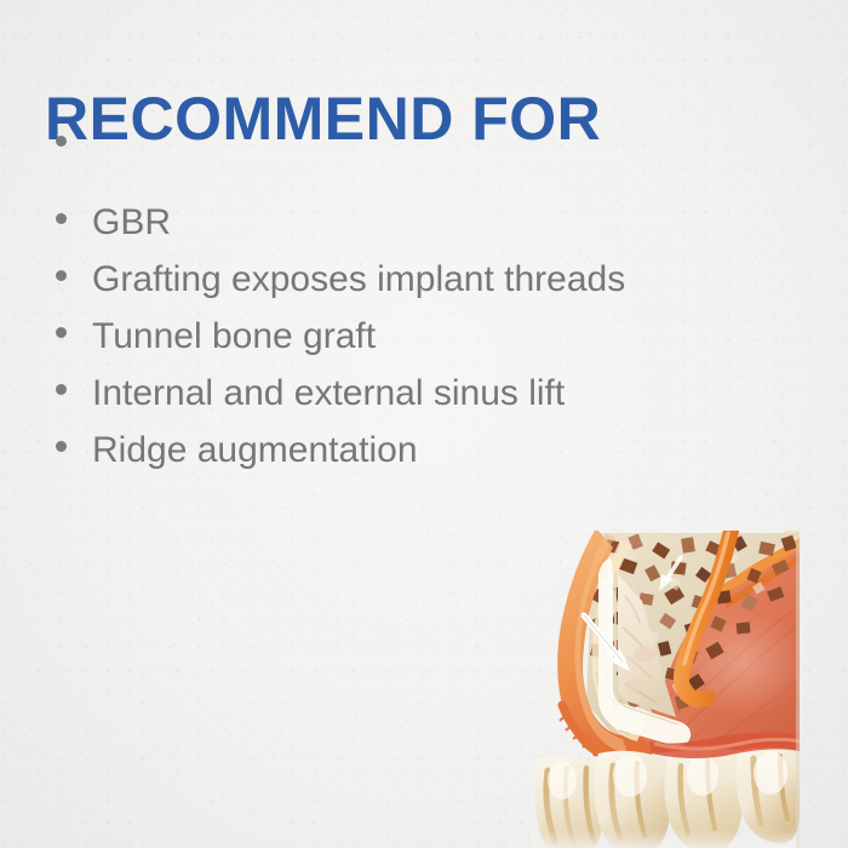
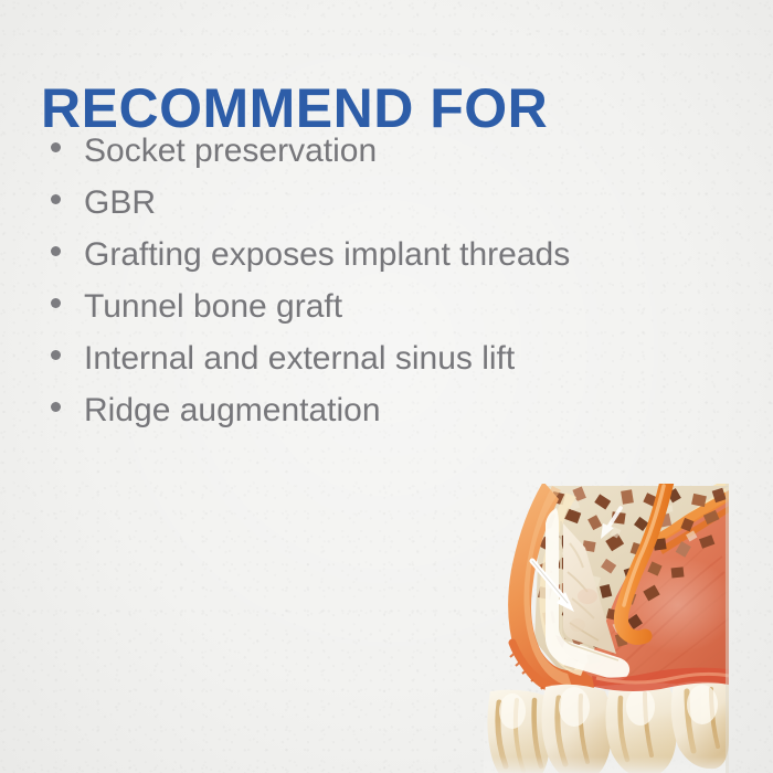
  RECOMMEND FOR
+ Socket preservation
  GBR
  Grafting exposes implant threads
  Tunnel bone graft
  Internal and external sinus lift
  Ridge augmentation
